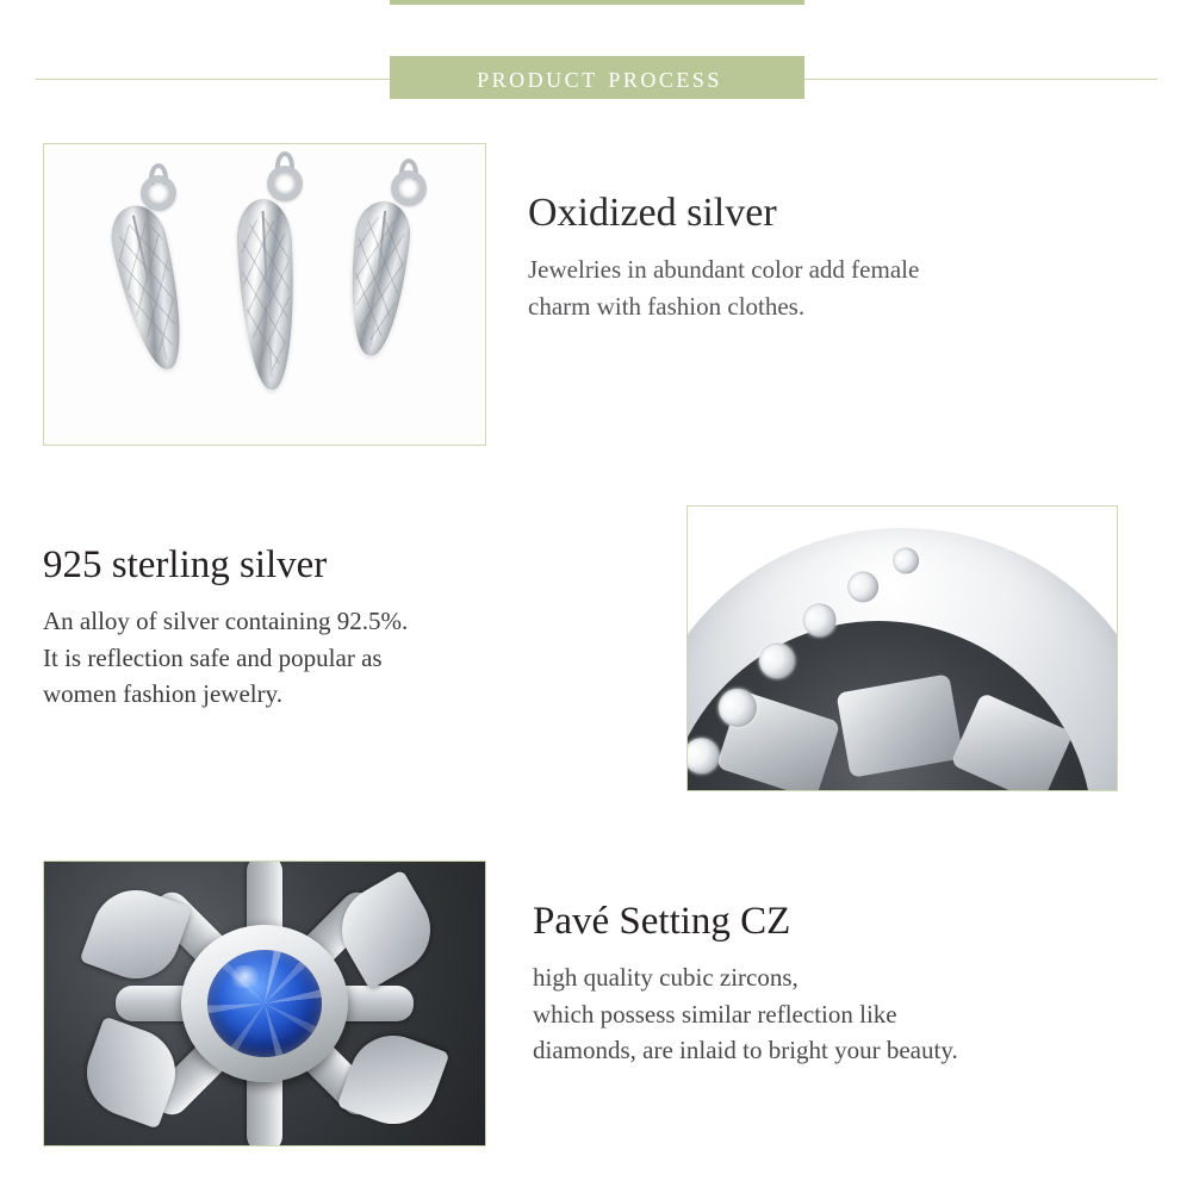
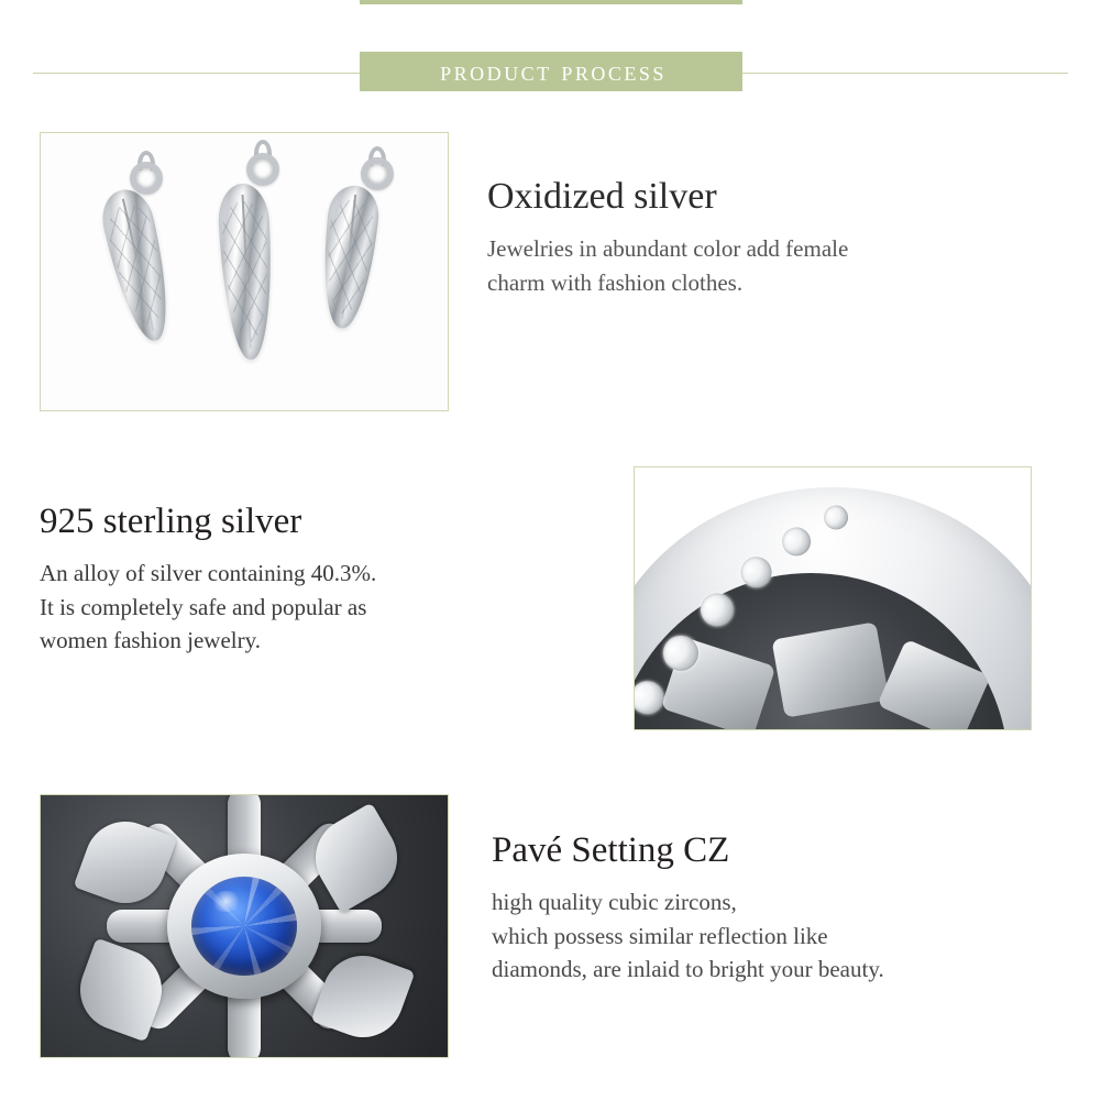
  product process
  Oxidized silver
  Jewelries in abundant color add female
  charm with fashion clothes.
  925 sterling silver
- An alloy of silver containing 92.5%.
+ An alloy of silver containing 40.3%.
- It is reflection safe and popular as
+ It is completely safe and popular as
  women fashion jewelry.
  Pavé Setting CZ
  high quality cubic zircons,
  which possess similar reflection like
  diamonds, are inlaid to bright your beauty.
